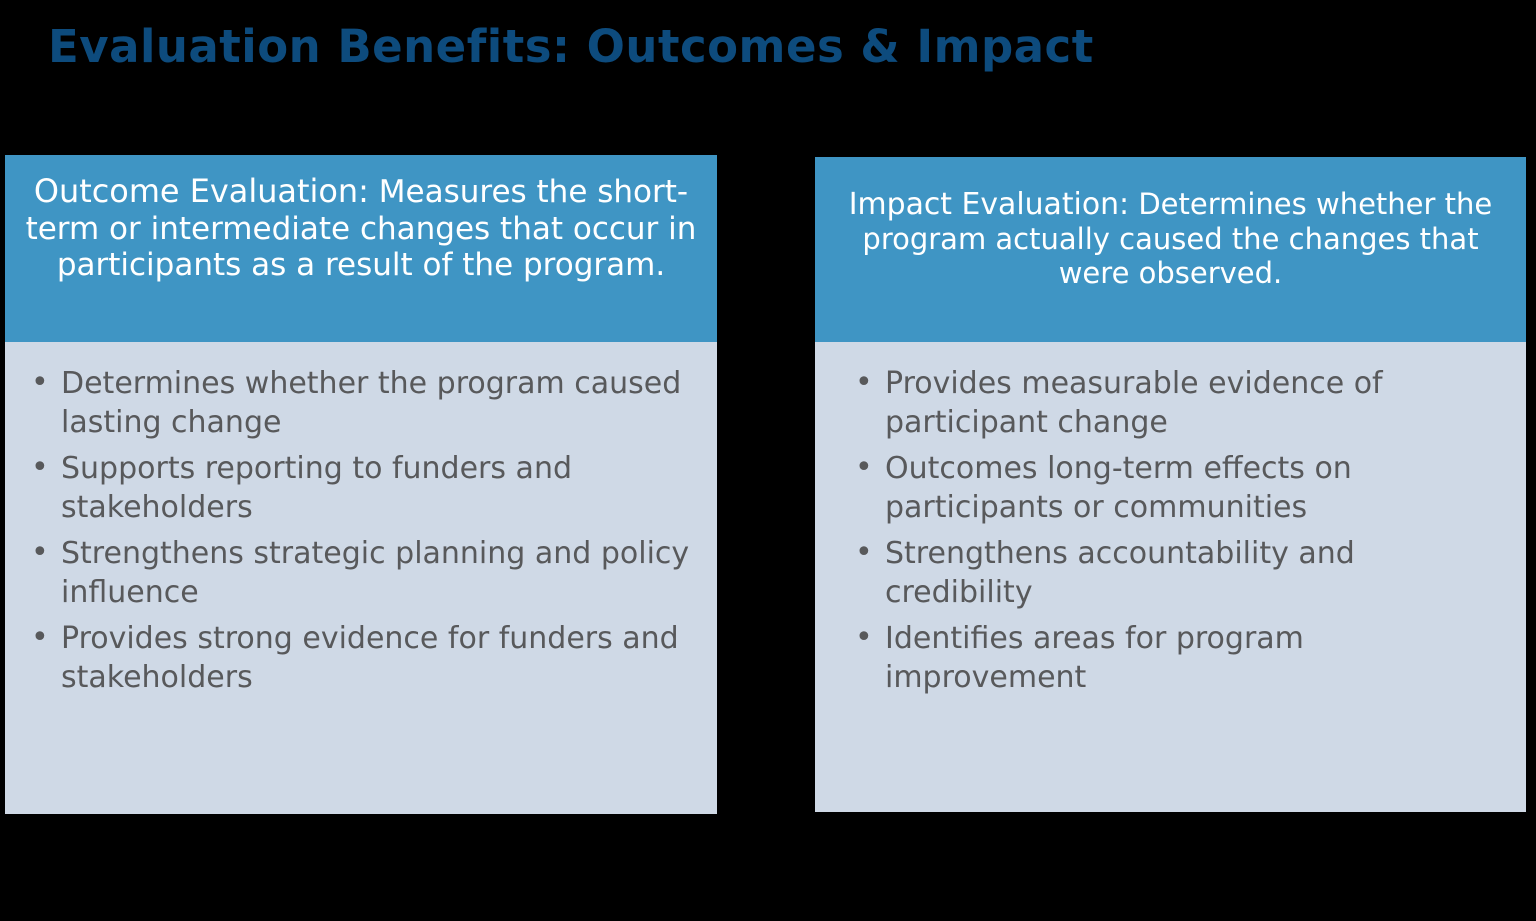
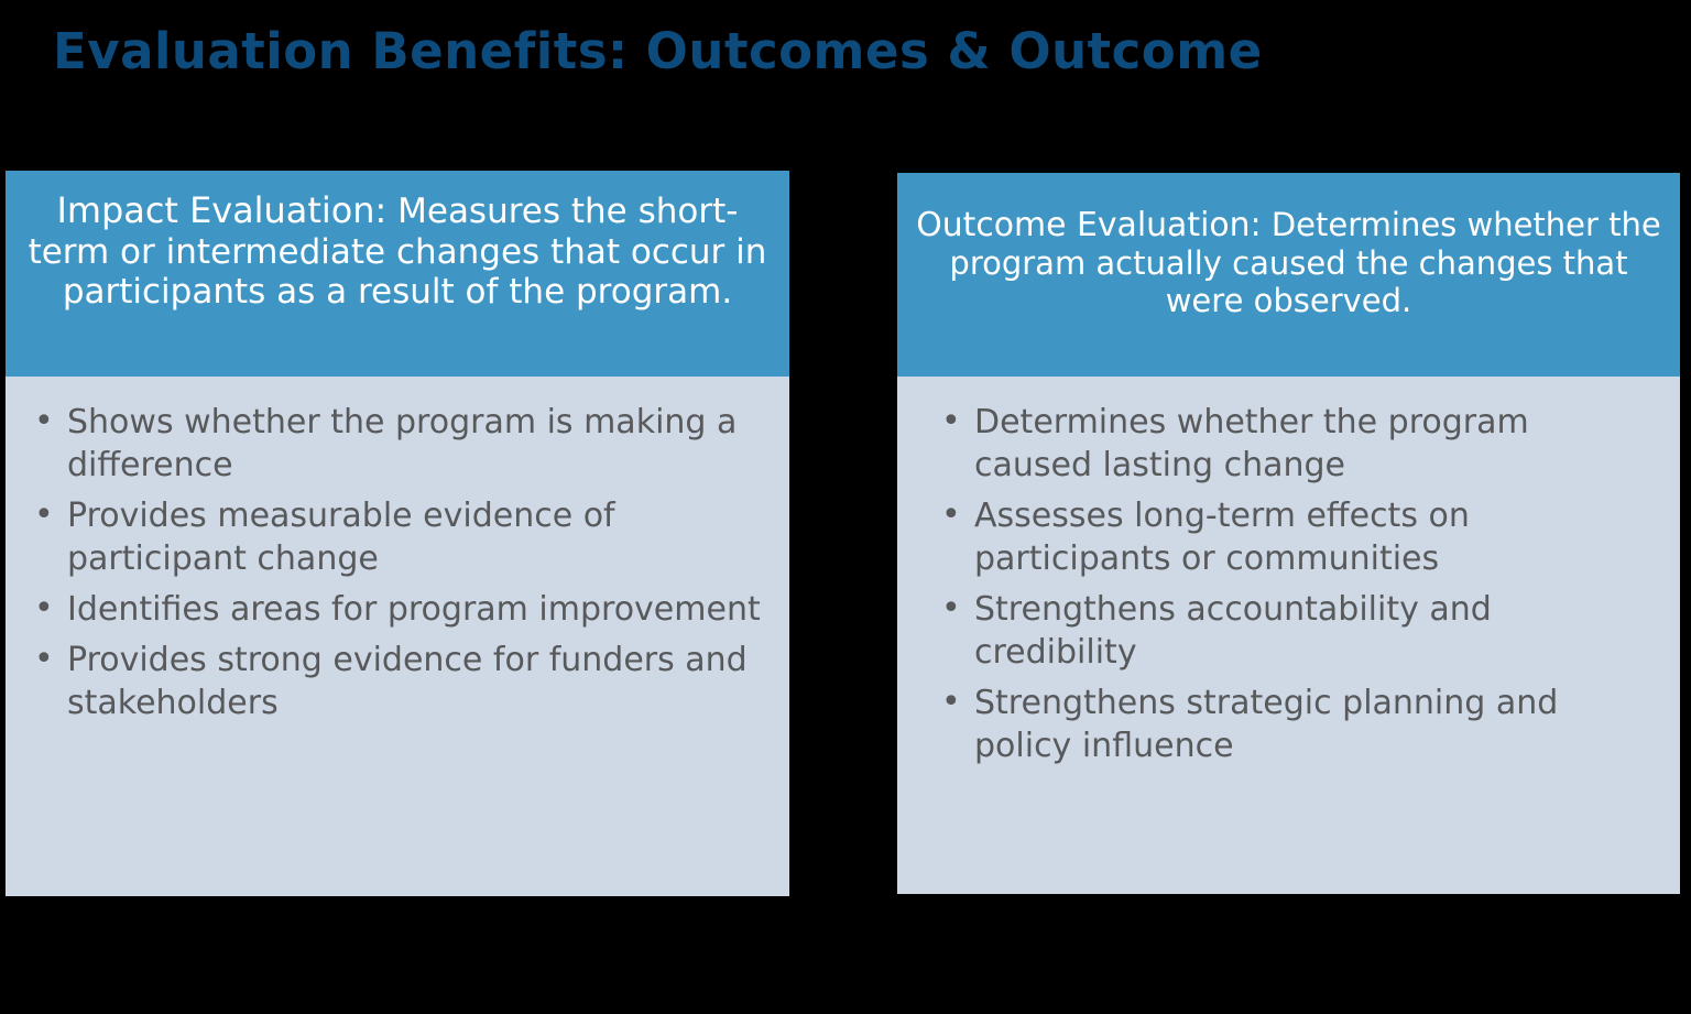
- Evaluation Benefits: Outcomes & Impact
+ Evaluation Benefits: Outcomes & Outcome
- Outcome Evaluation: Measures the short-term or intermediate changes that occur in participants as a result of the program.
+ Impact Evaluation: Measures the short-term or intermediate changes that occur in participants as a result of the program.
+ Shows whether the program is making a difference
- Determines whether the program caused lasting change
+ Provides measurable evidence of participant change
- Supports reporting to funders and stakeholders
- Strengthens strategic planning and policy influence
+ Identifies areas for program improvement
  Provides strong evidence for funders and stakeholders
- Impact Evaluation: Determines whether the program actually caused the changes that were observed.
+ Outcome Evaluation: Determines whether the program actually caused the changes that were observed.
- Provides measurable evidence of participant change
+ Determines whether the program caused lasting change
- Outcomes long-term effects on participants or communities
+ Assesses long-term effects on participants or communities
  Strengthens accountability and credibility
- Identifies areas for program improvement
+ Strengthens strategic planning and policy influence
